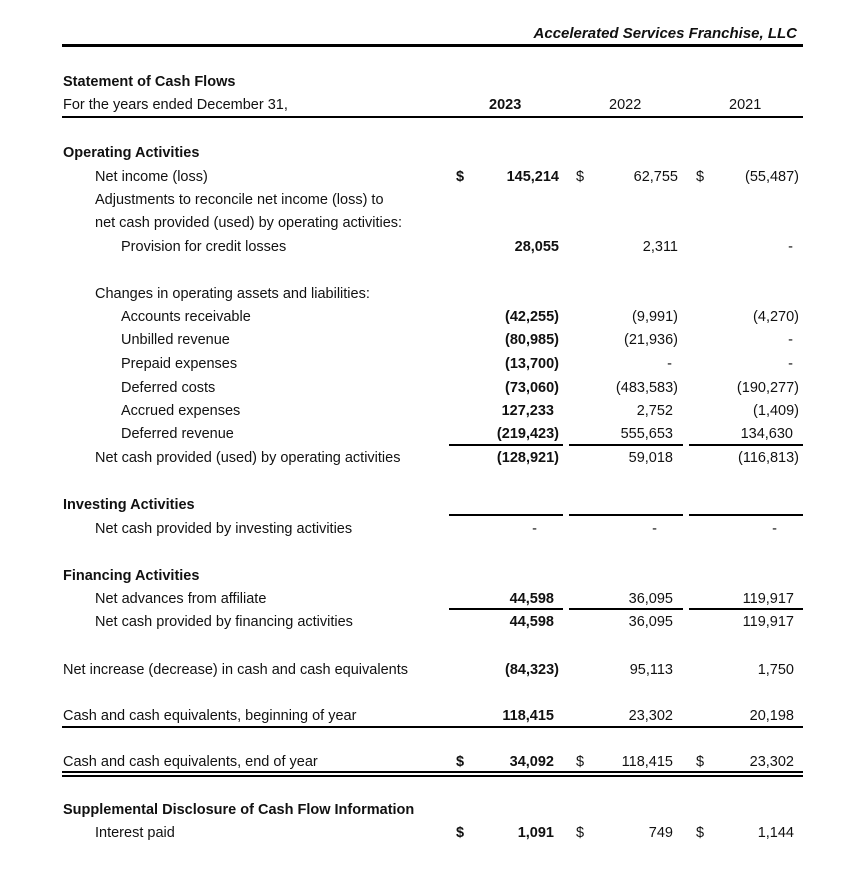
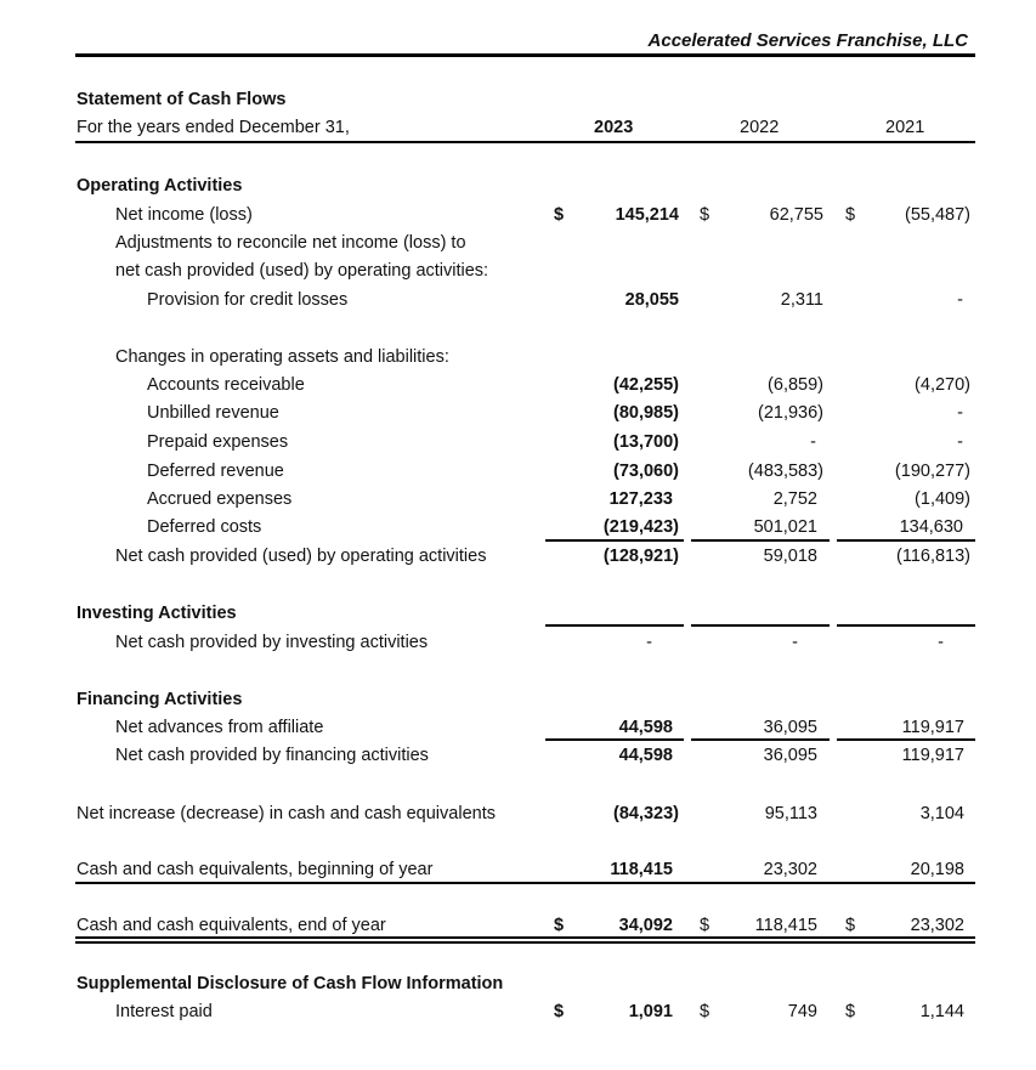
  Accelerated Services Franchise, LLC
  Statement of Cash Flows
  For the years ended December 31,
  2023
  2022
  2021
  Operating Activities
  Net income (loss)
  $
  145,214
  $
  62,755
  $
  (55,487)
  Adjustments to reconcile net income (loss) to
  net cash provided (used) by operating activities:
  Provision for credit losses
  28,055
  2,311
  -
  Changes in operating assets and liabilities:
  Accounts receivable
  (42,255)
- (9,991)
+ (6,859)
  (4,270)
  Unbilled revenue
  (80,985)
  (21,936)
  -
  Prepaid expenses
  (13,700)
  -
  -
- Deferred costs
+ Deferred revenue
  (73,060)
  (483,583)
  (190,277)
  Accrued expenses
  127,233
  2,752
  (1,409)
- Deferred revenue
+ Deferred costs
  (219,423)
- 555,653
+ 501,021
  134,630
  Net cash provided (used) by operating activities
  (128,921)
  59,018
  (116,813)
  Investing Activities
  Net cash provided by investing activities
  -
  -
  -
  Financing Activities
  Net advances from affiliate
  44,598
  36,095
  119,917
  Net cash provided by financing activities
  44,598
  36,095
  119,917
  Net increase (decrease) in cash and cash equivalents
  (84,323)
  95,113
- 1,750
+ 3,104
  Cash and cash equivalents, beginning of year
  118,415
  23,302
  20,198
  Cash and cash equivalents, end of year
  $
  34,092
  $
  118,415
  $
  23,302
  Supplemental Disclosure of Cash Flow Information
  Interest paid
  $
  1,091
  $
  749
  $
  1,144
